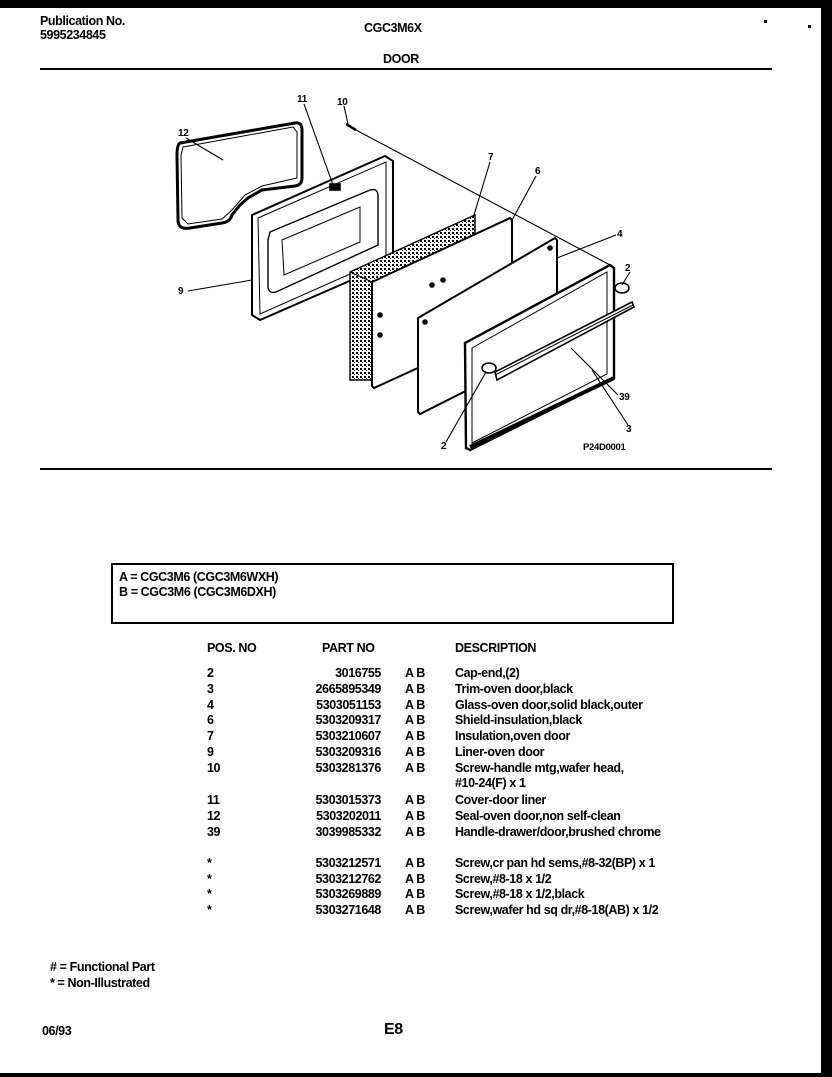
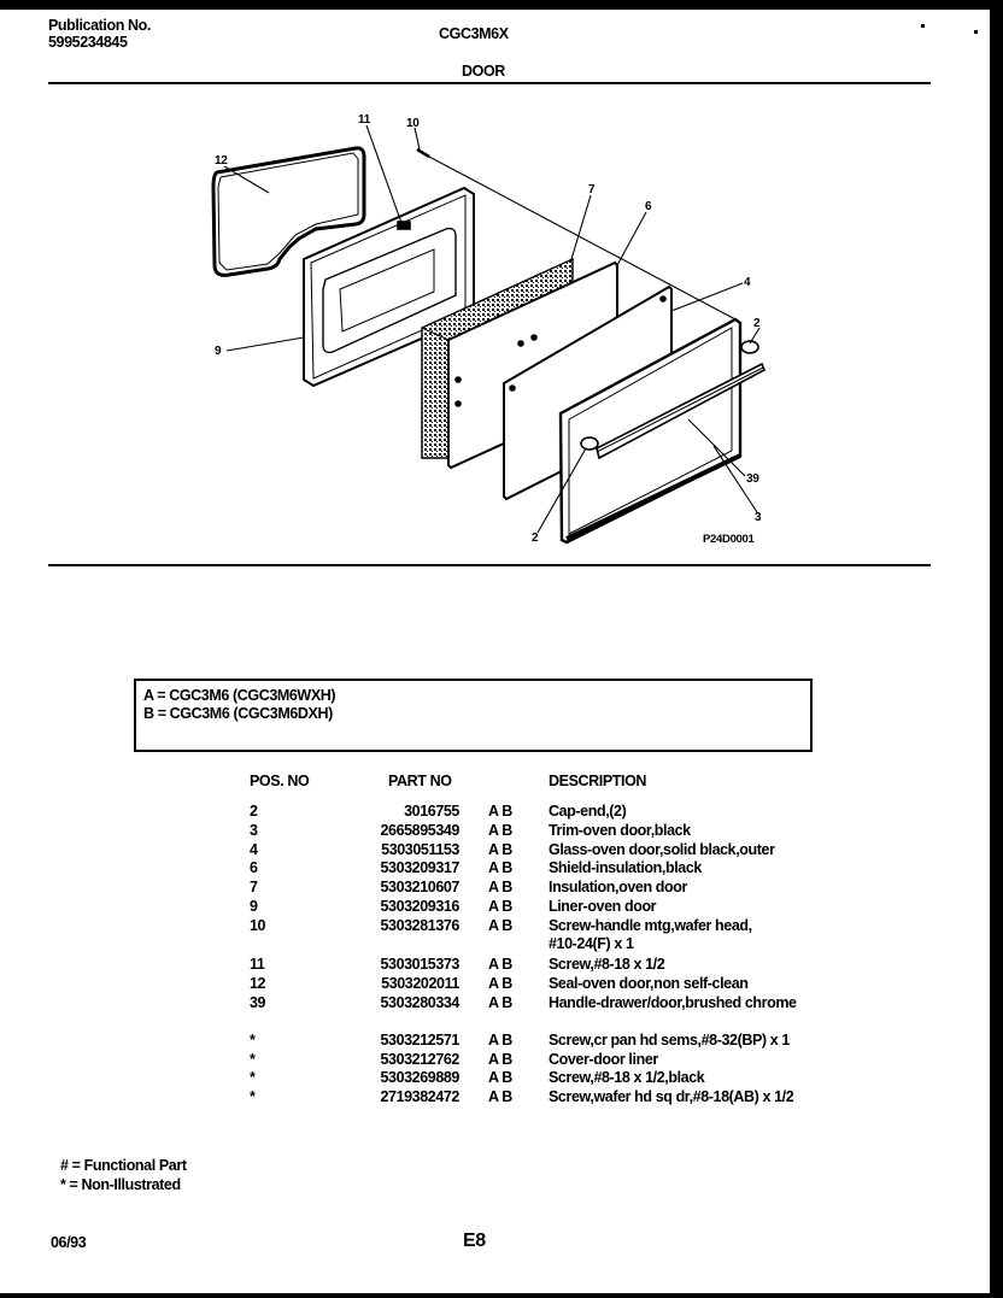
  Publication No.
  5995234845
  CGC3M6X
  DOOR
  12
  11
  10
  7
  6
  4
  2
  9
  39
  3
  2
  P24D0001
  A = CGC3M6 (CGC3M6WXH)
  B = CGC3M6 (CGC3M6DXH)
  POS. NO
  PART NO
  DESCRIPTION
  2
  3016755
  A B
  Cap-end,(2)
  3
  2665895349
  A B
  Trim-oven door,black
  4
  5303051153
  A B
  Glass-oven door,solid black,outer
  6
  5303209317
  A B
  Shield-insulation,black
  7
  5303210607
  A B
  Insulation,oven door
  9
  5303209316
  A B
  Liner-oven door
  10
  5303281376
  A B
  Screw-handle mtg,wafer head,
  #10-24(F) x 1
  11
  5303015373
  A B
- Cover-door liner
+ Screw,#8-18 x 1/2
  12
  5303202011
  A B
  Seal-oven door,non self-clean
  39
- 3039985332
+ 5303280334
  A B
  Handle-drawer/door,brushed chrome
  *
  5303212571
  A B
  Screw,cr pan hd sems,#8-32(BP) x 1
  *
  5303212762
  A B
- Screw,#8-18 x 1/2
+ Cover-door liner
  *
  5303269889
  A B
  Screw,#8-18 x 1/2,black
  *
- 5303271648
+ 2719382472
  A B
  Screw,wafer hd sq dr,#8-18(AB) x 1/2
  # = Functional Part
  * = Non-Illustrated
  06/93
  E8
